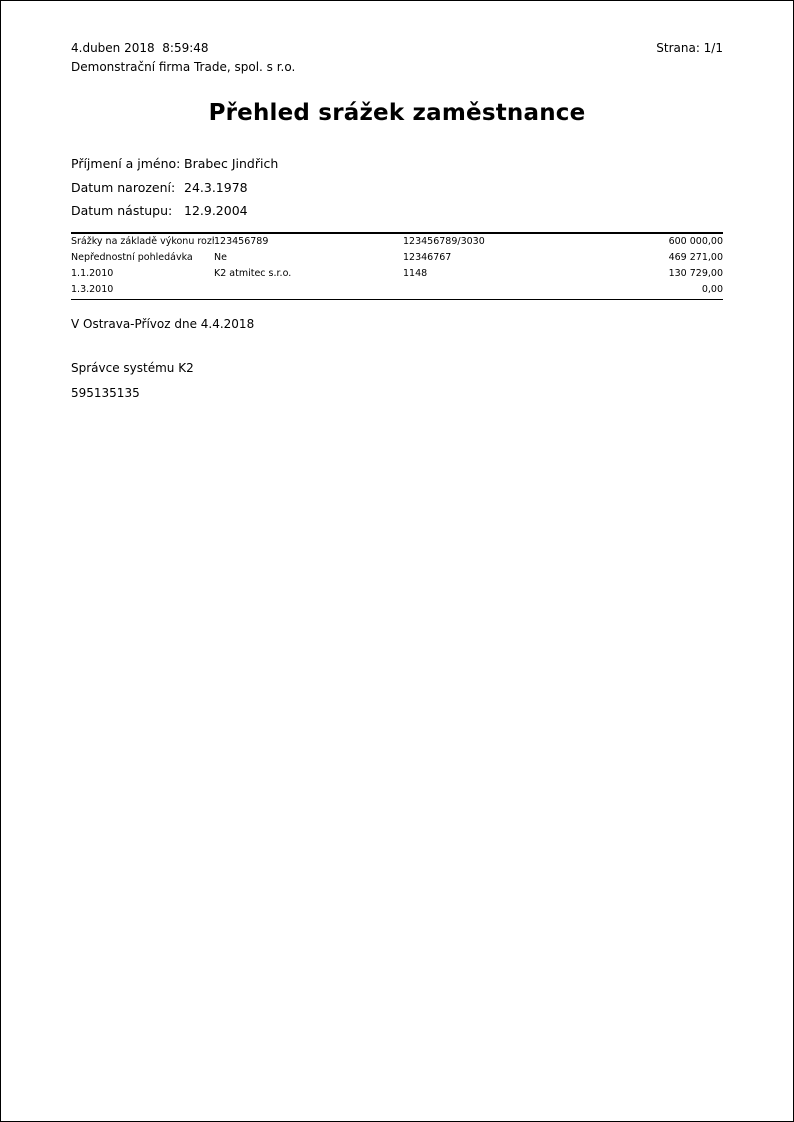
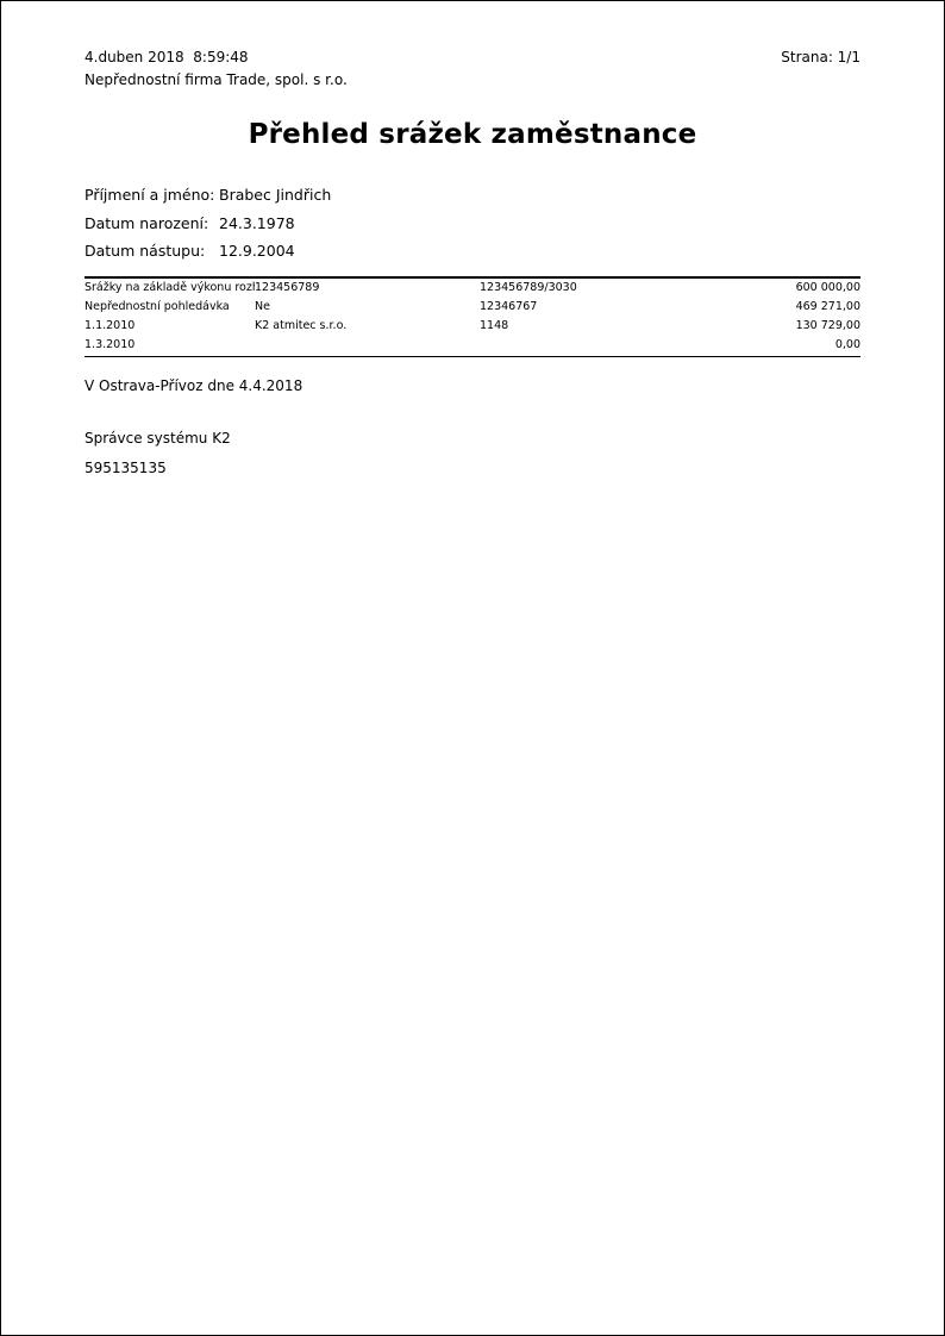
  4.duben 2018 8:59:48
  Strana: 1/1
- Demonstrační firma Trade, spol. s r.o.
+ Nepřednostní firma Trade, spol. s r.o.
  Přehled srážek zaměstnance
  Příjmení a jméno:
  Brabec Jindřich
  Datum narození:
  24.3.1978
  Datum nástupu:
  12.9.2004
  Srážky na základě výkonu roz
  123456789
  123456789/3030
  600 000,00
  Nepřednostní pohledávka
  Ne
  12346767
  469 271,00
  1.1.2010
  K2 atmitec s.r.o.
  1148
  130 729,00
  1.3.2010
  0,00
  V Ostrava-Přívoz dne 4.4.2018
  Správce systému K2
  595135135
